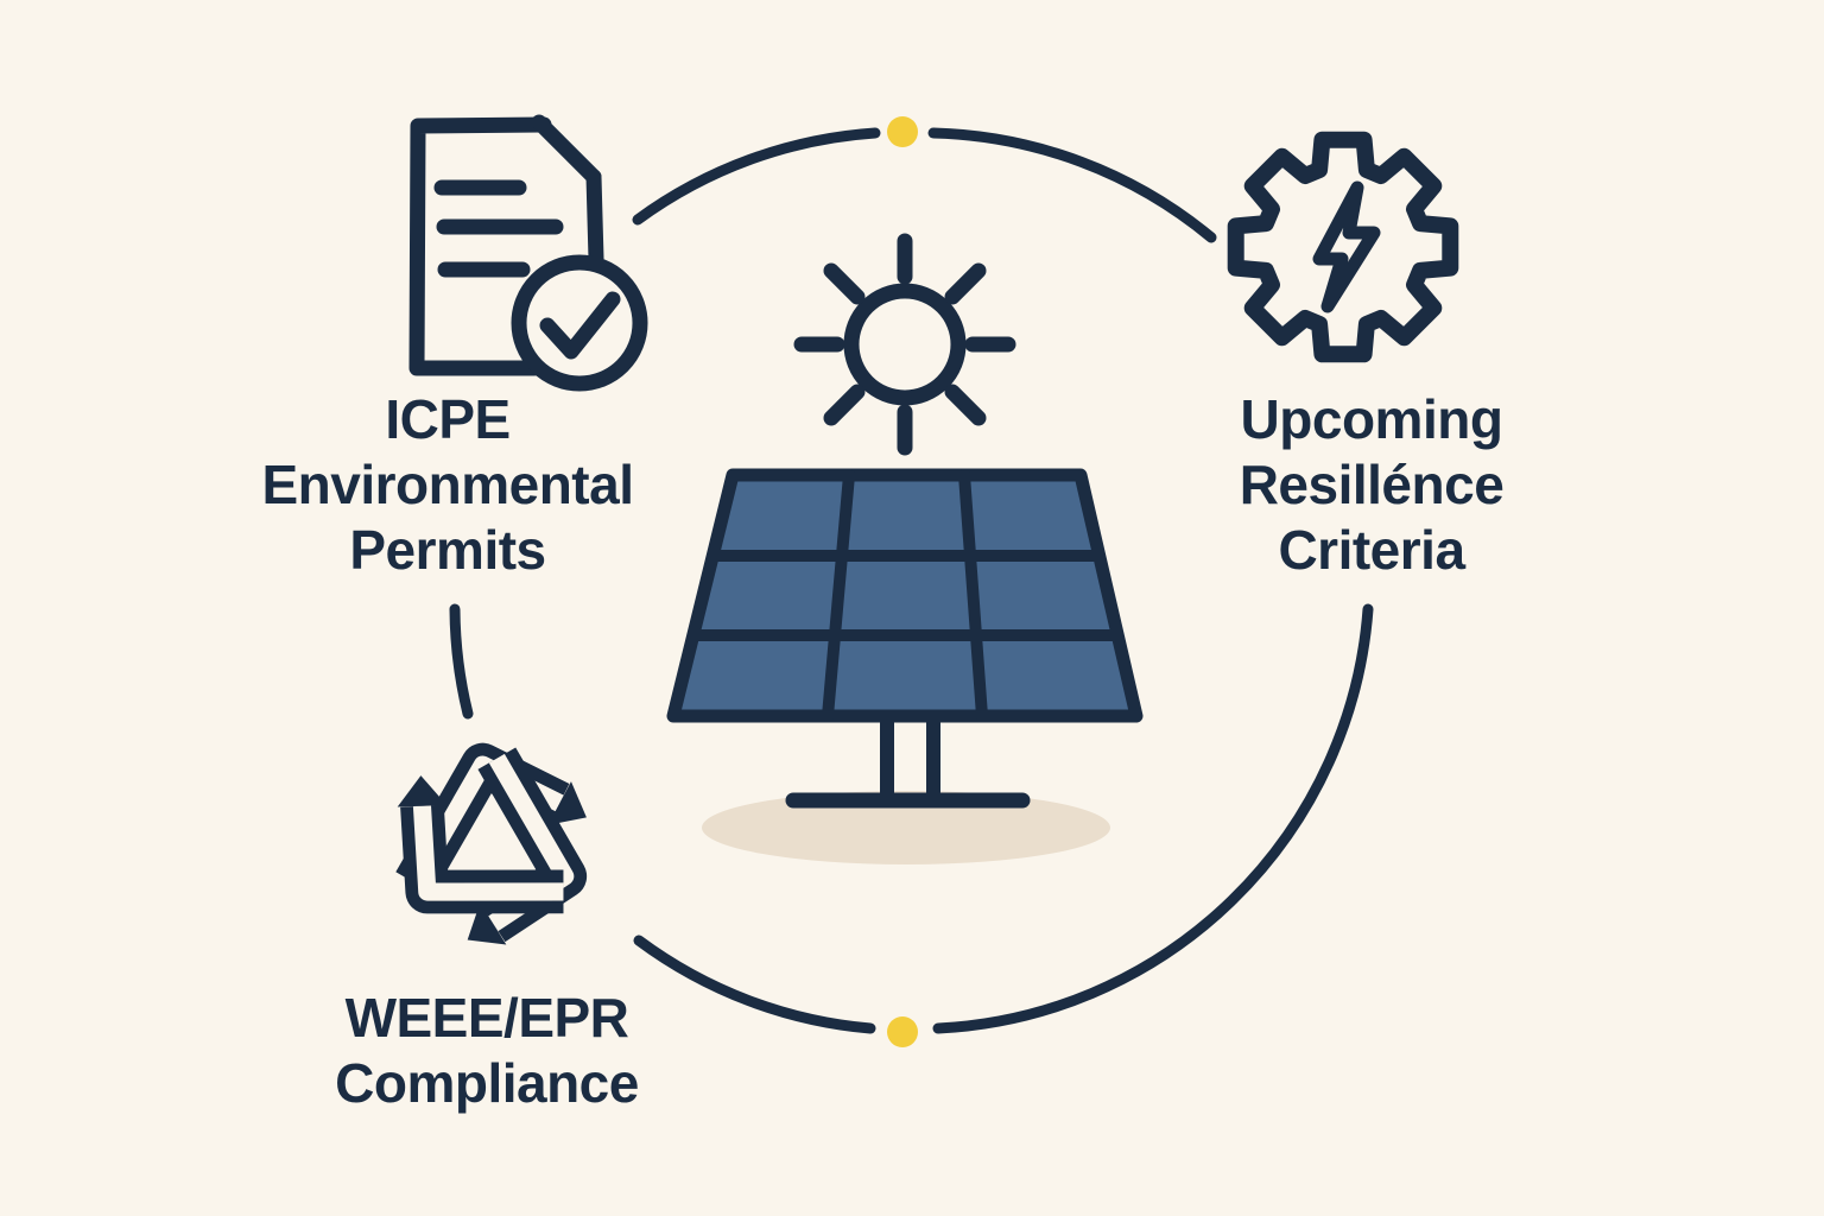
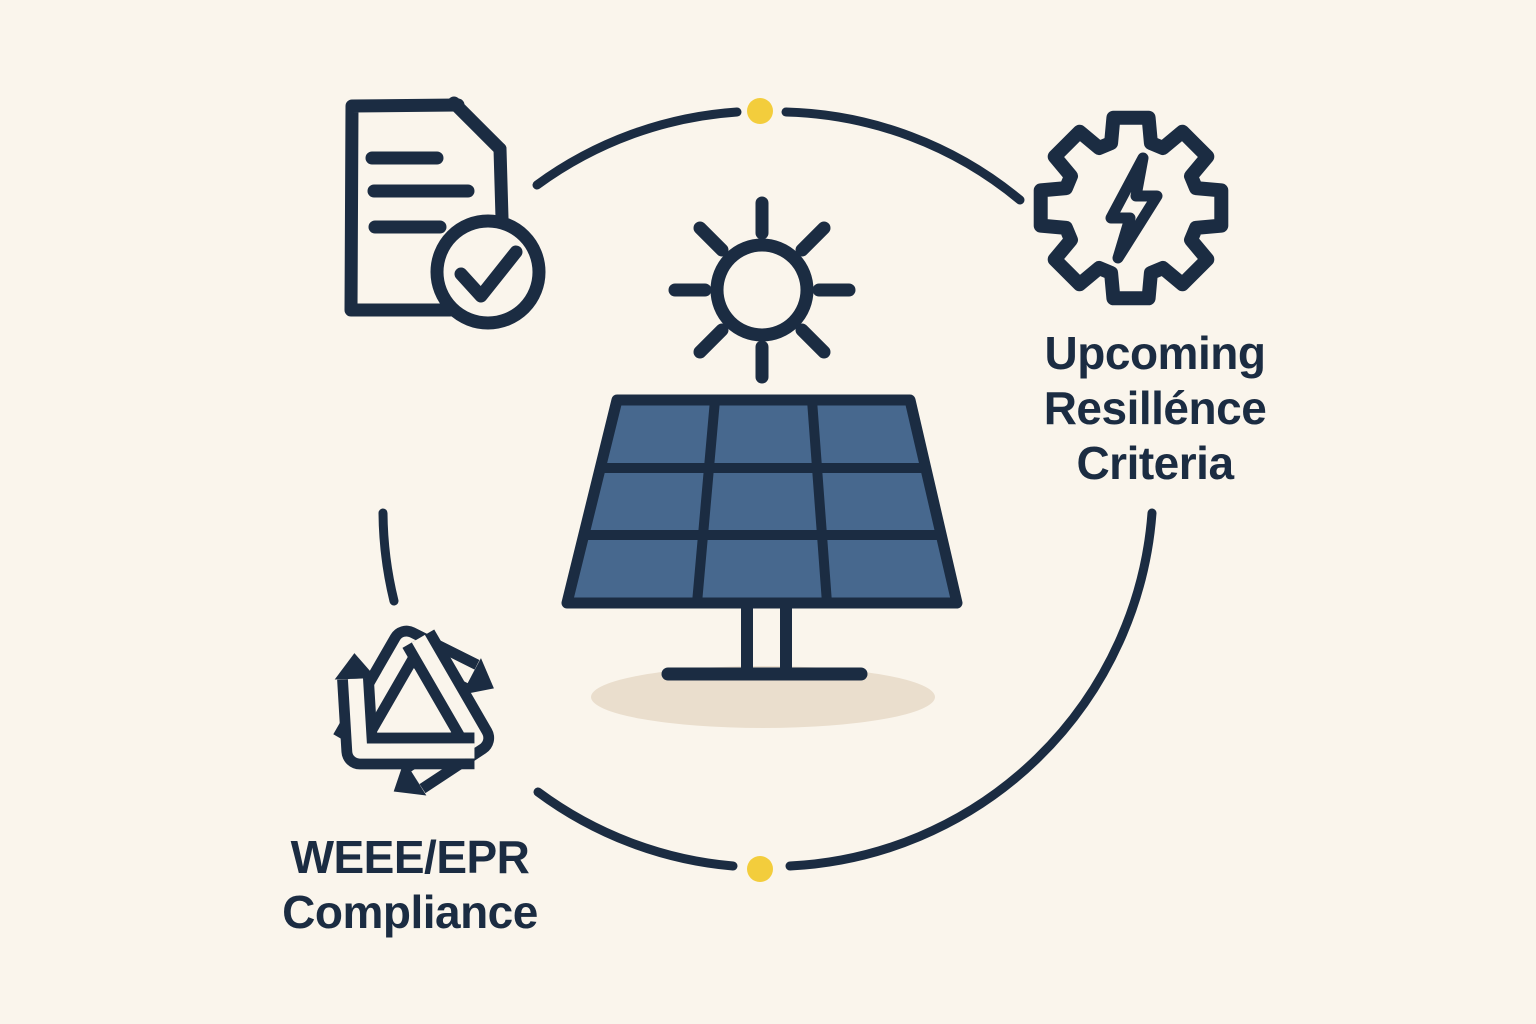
- ICPE
- Environmental
- Permits
  Upcoming
  Resillénce
  Criteria
  WEEE/EPR
  Compliance
